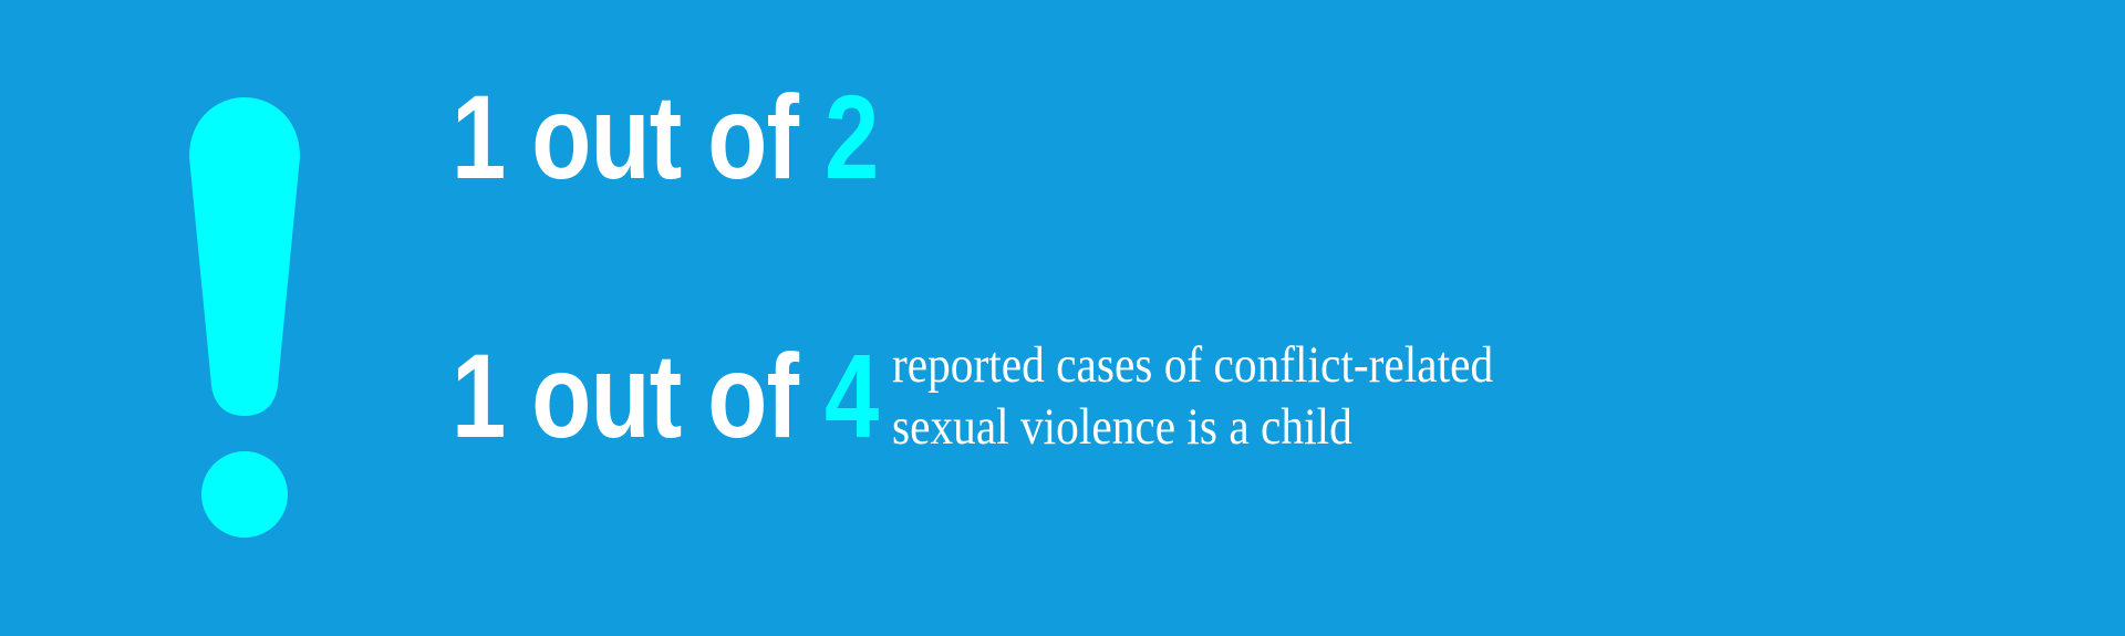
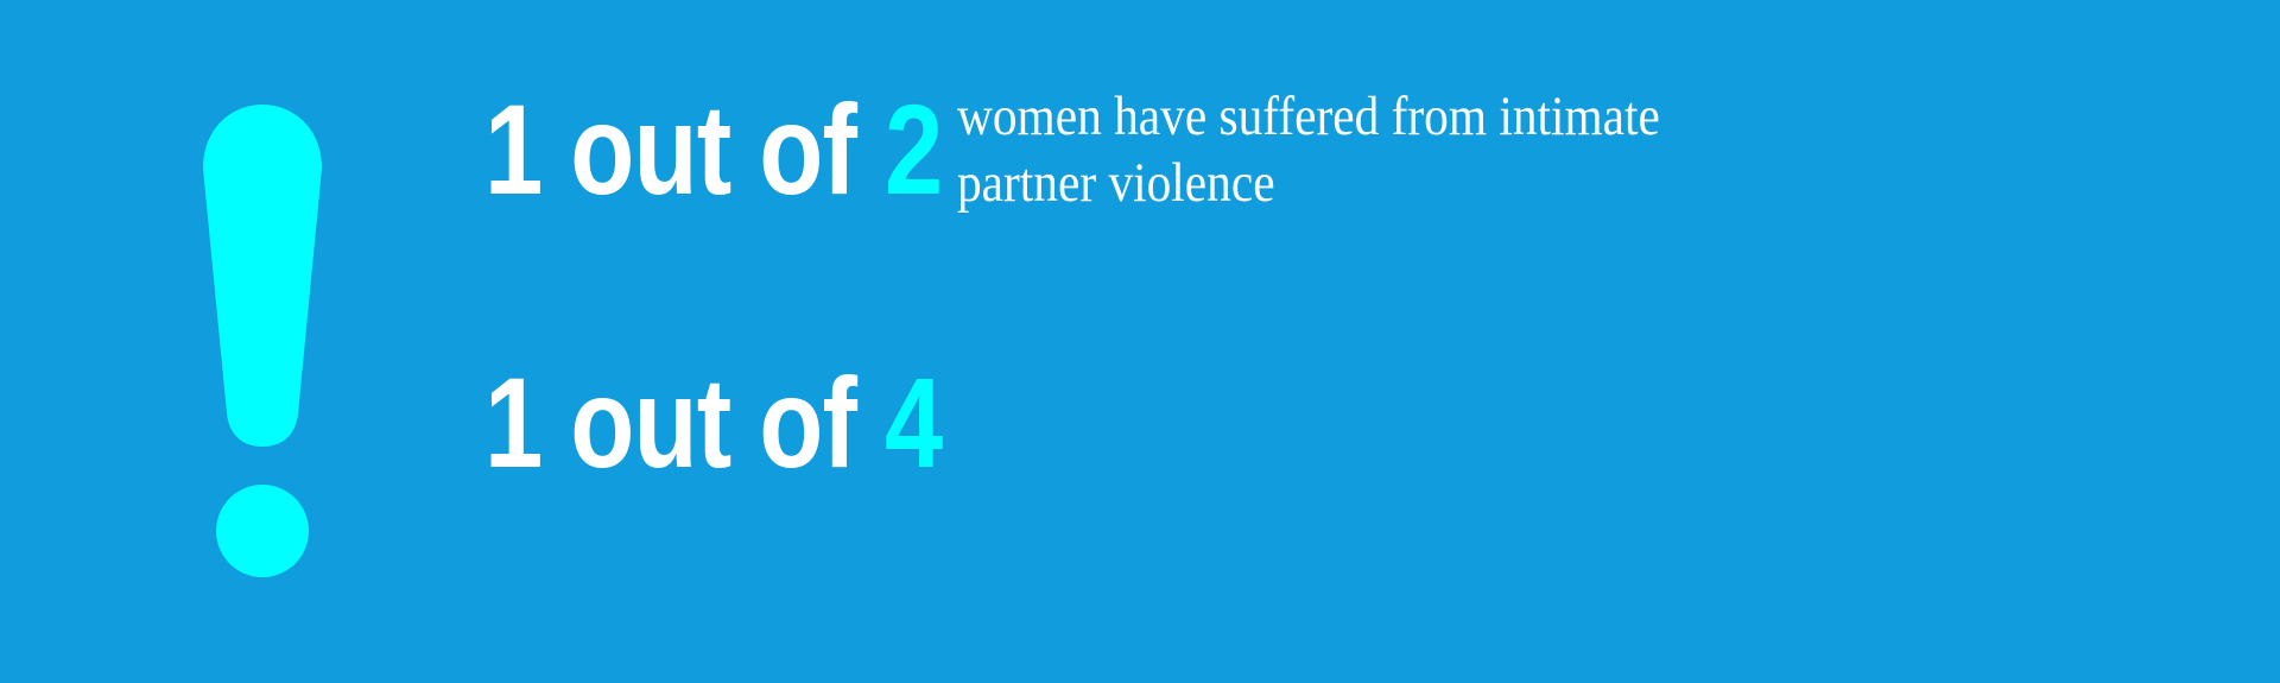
  1 out of 2
+ women have suffered from intimate
+ partner violence
  1 out of 4
- reported cases of conflict-related
- sexual violence is a child
